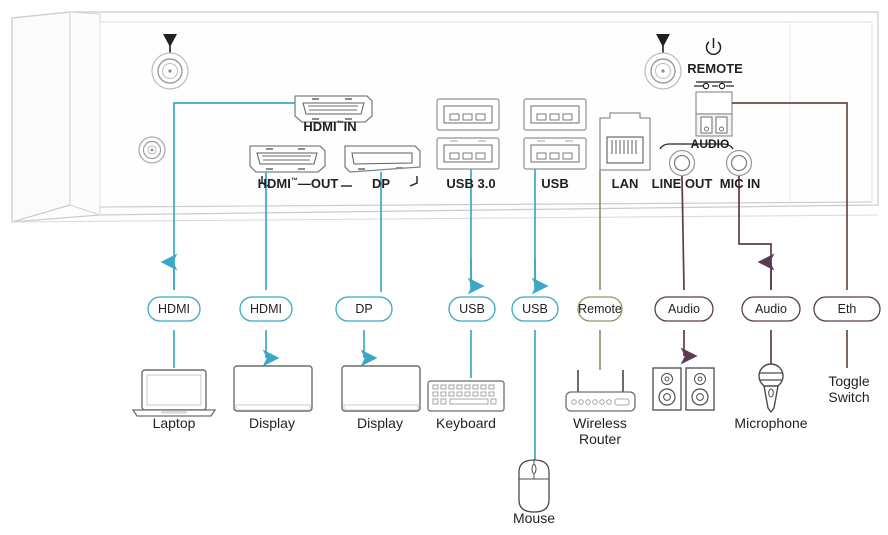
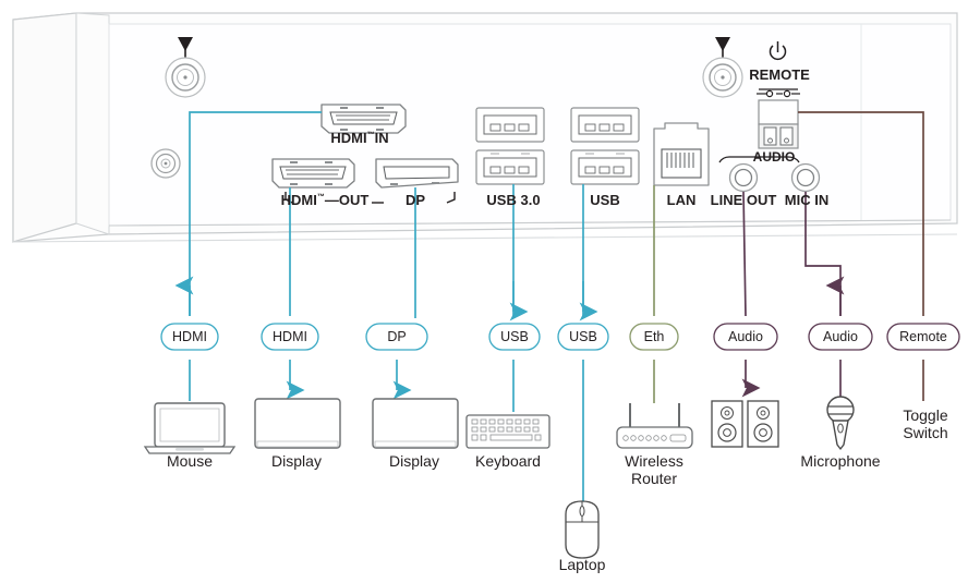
  HDMI IN
  HDMI —OUT
  DP
  USB 3.0
  USB
  LAN
  LINE OUT
  MIC IN
  REMOTE
  AUDIO
  HDMI
  HDMI
  DP
  USB
  USB
- Remote
+ Eth
  Audio
  Audio
- Eth
+ Remote
- Laptop
+ Mouse
  Display
  Display
  Keyboard
  Wireless
  Router
  Microphone
  Toggle
  Switch
- Mouse
+ Laptop
